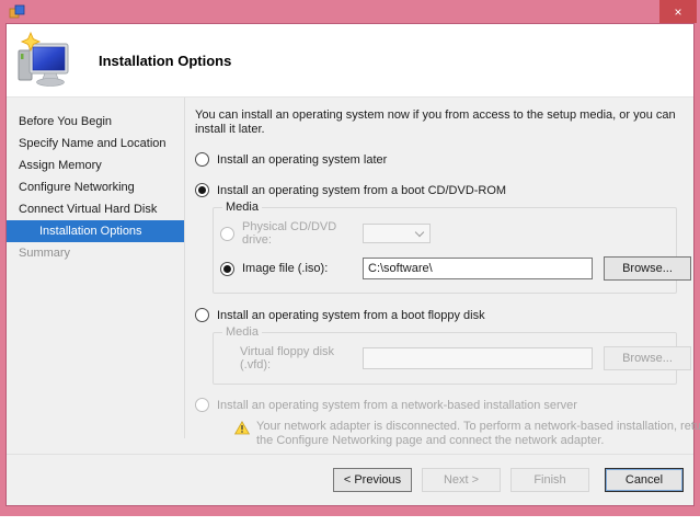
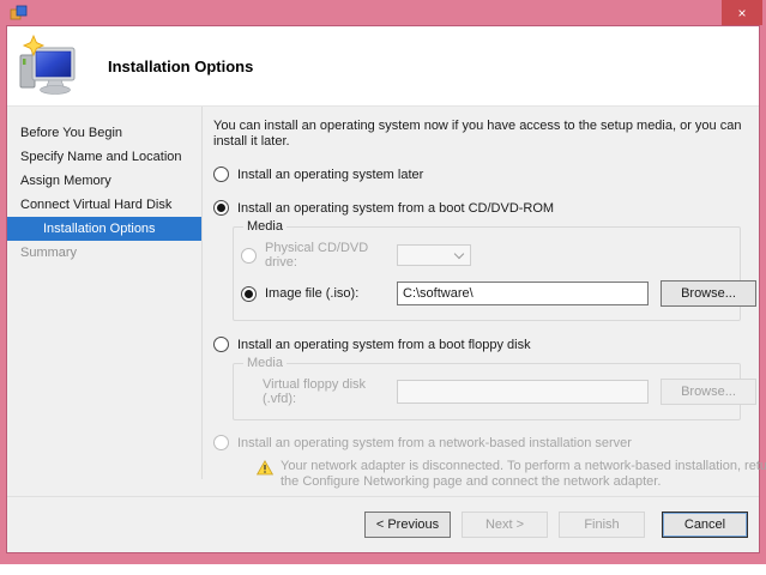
  ×
  Installation Options
  Before You Begin
  Specify Name and Location
  Assign Memory
- Configure Networking
  Connect Virtual Hard Disk
  Installation Options
  Summary
- You can install an operating system now if you from access to the setup media, or you can install it later.
+ You can install an operating system now if you have access to the setup media, or you can install it later.
  Install an operating system later
  Install an operating system from a boot CD/DVD-ROM
  Media
  Physical CD/DVD drive:
  Image file (.iso):
  C:\software\
  Browse...
  Install an operating system from a boot floppy disk
  Media
  Virtual floppy disk (.vfd):
  Browse...
  Install an operating system from a network-based installation server
  Your network adapter is disconnected. To perform a network-based installation, retu the Configure Networking page and connect the network adapter.
  < Previous
  Next >
  Finish
  Cancel
